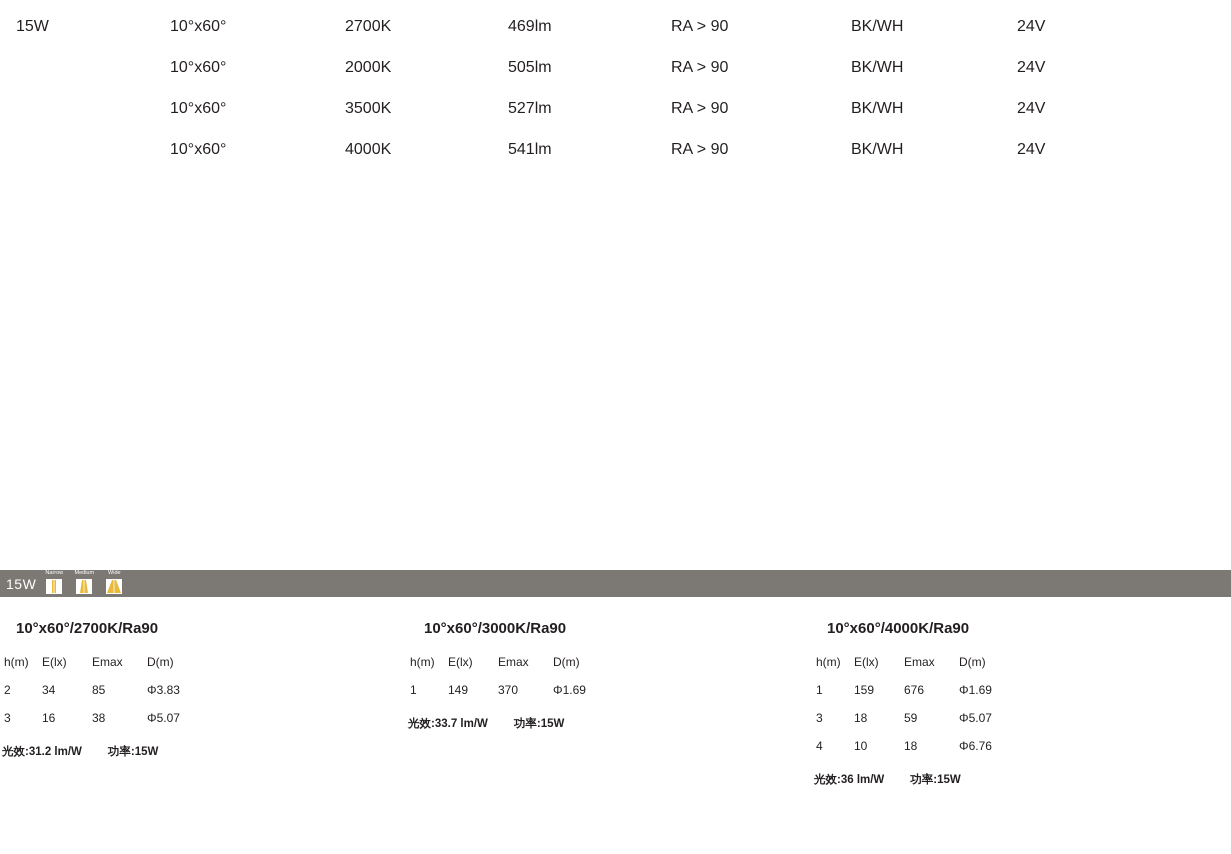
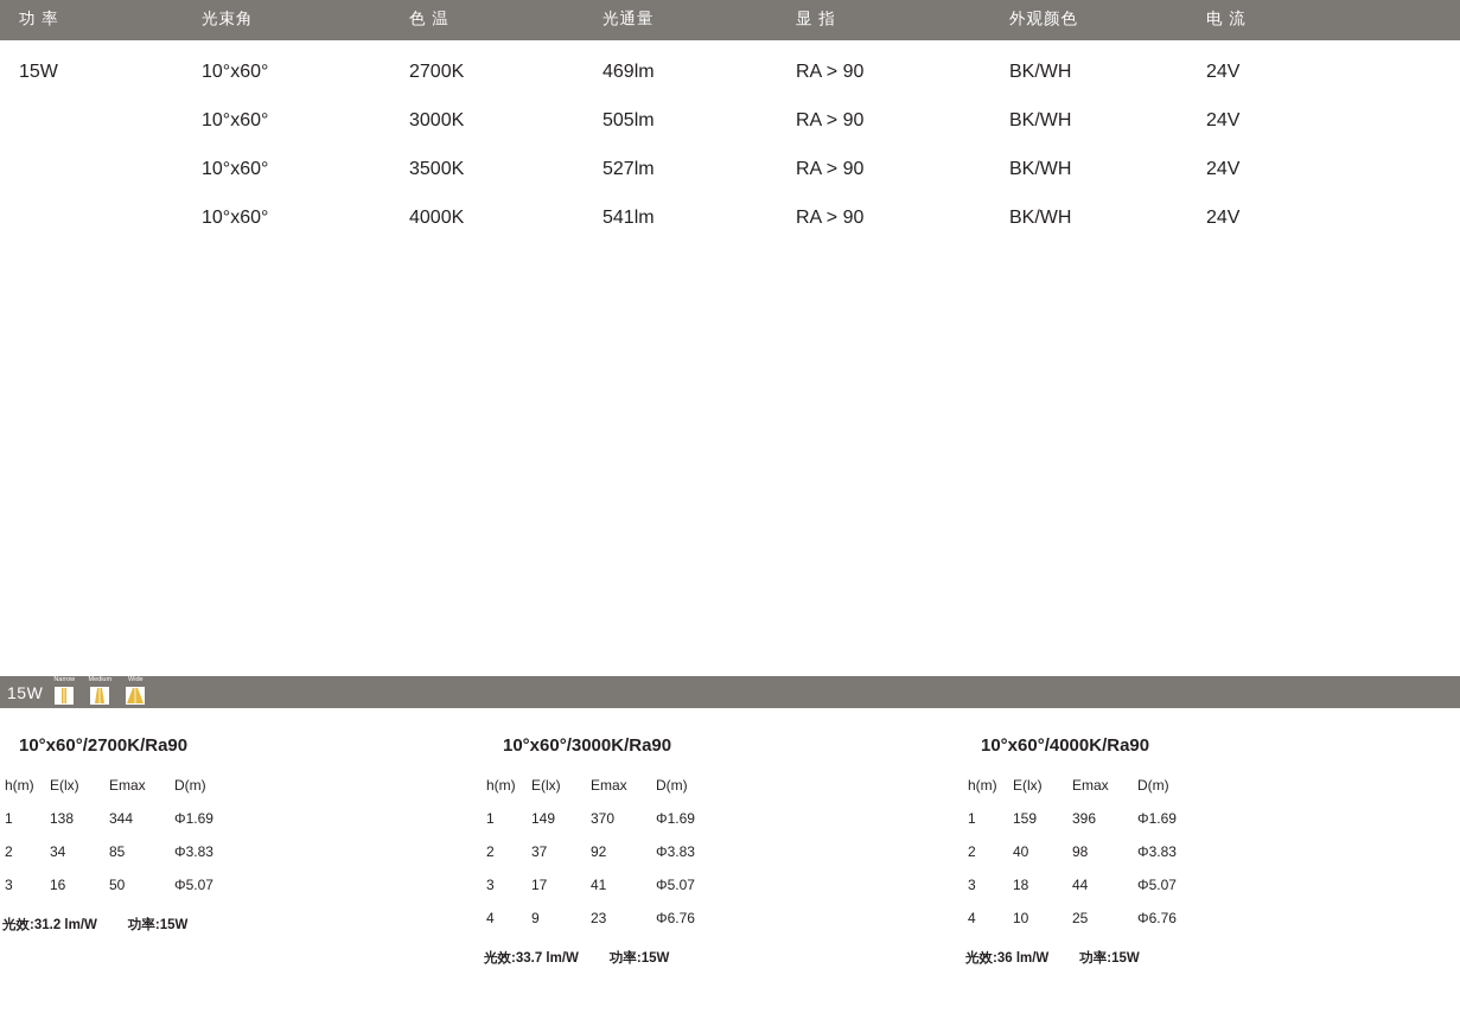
+ 功 率
+ 光束角
+ 色 温
+ 光通量
+ 显 指
+ 外观颜色
+ 电 流
  15W
  10°x60°
  2700K
  469lm
  RA > 90
  BK/WH
  24V
  10°x60°
- 2000K
+ 3000K
  505lm
  RA > 90
  BK/WH
  24V
  10°x60°
  3500K
  527lm
  RA > 90
  BK/WH
  24V
  10°x60°
  4000K
  541lm
  RA > 90
  BK/WH
  24V
  15W
  10°x60°/2700K/Ra90
  h(m)	E(lx)	Emax	D(m)
+ 1	138	344	Φ1.69
  2	34	85	Φ3.83
- 3	16	38	Φ5.07
+ 3	16	50	Φ5.07
  光效:31.2 lm/W
  功率:15W
  10°x60°/3000K/Ra90
  h(m)	E(lx)	Emax	D(m)
  1	149	370	Φ1.69
+ 2	37	92	Φ3.83
+ 3	17	41	Φ5.07
+ 4	9	23	Φ6.76
  光效:33.7 lm/W
  功率:15W
  10°x60°/4000K/Ra90
  h(m)	E(lx)	Emax	D(m)
- 1	159	676	Φ1.69
+ 1	159	396	Φ1.69
+ 2	40	98	Φ3.83
- 3	18	59	Φ5.07
+ 3	18	44	Φ5.07
- 4	10	18	Φ6.76
+ 4	10	25	Φ6.76
  光效:36 lm/W
  功率:15W
